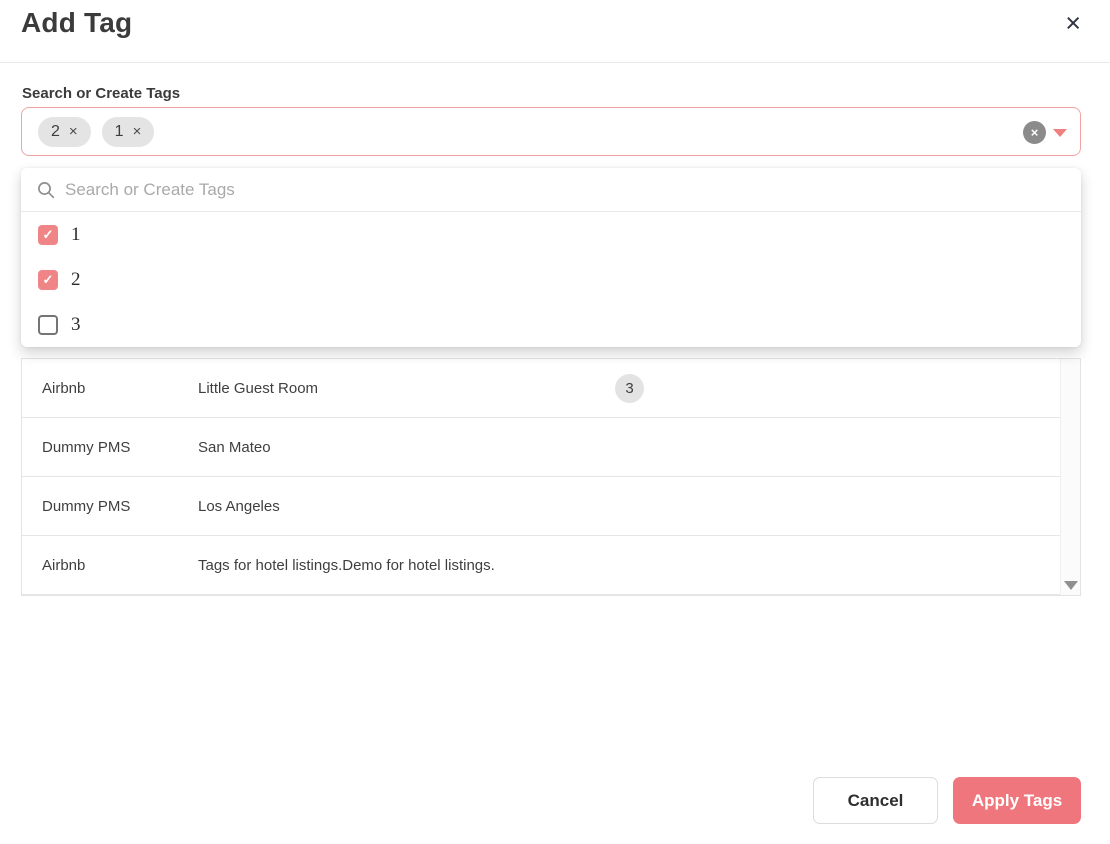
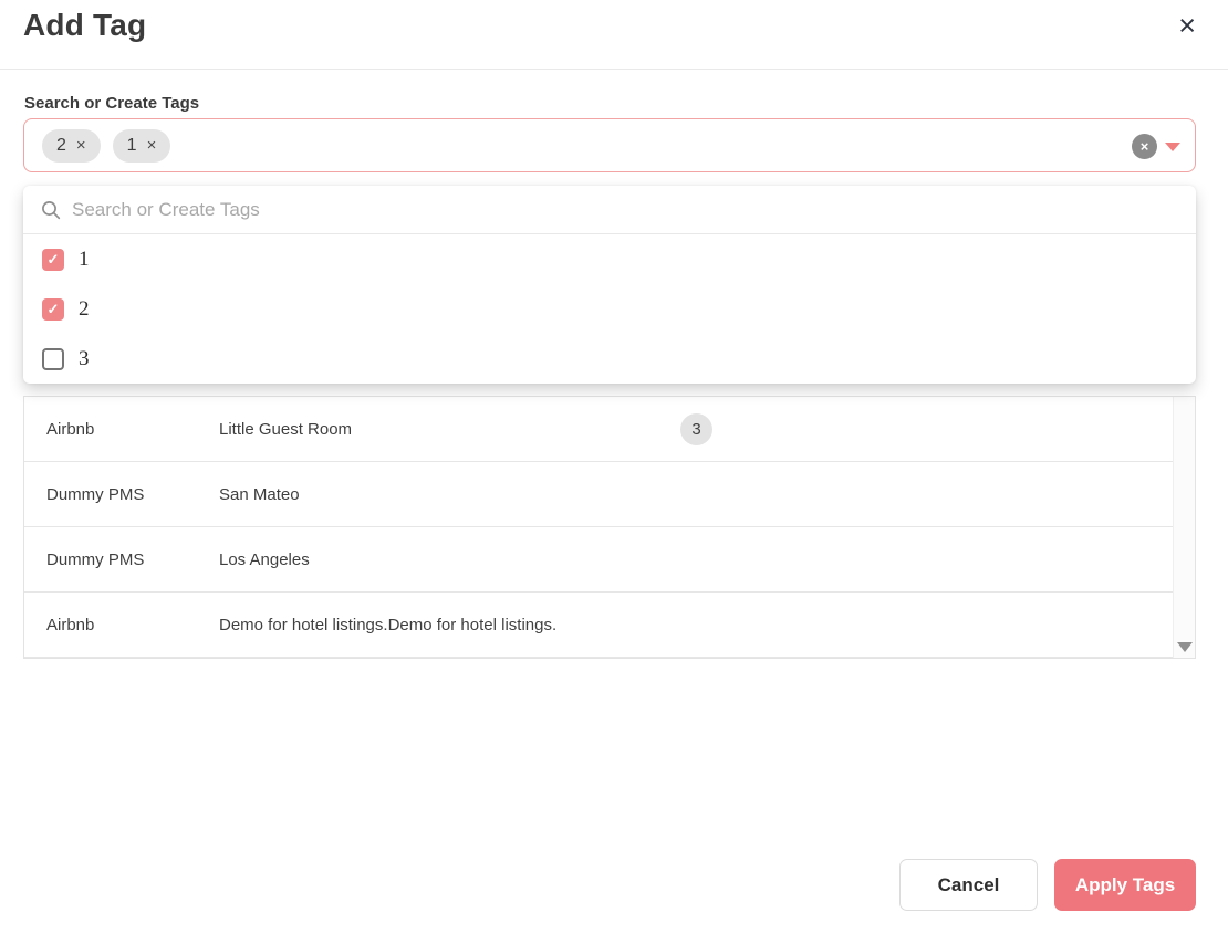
  Add Tag
  ×
  Search or Create Tags
  2
  ×
  1
  ×
  ×
  Search or Create Tags
  ✓
  1
  ✓
  2
  ✓
  3
  Airbnb
  Little Guest Room
  3
  Dummy PMS
  San Mateo
  Dummy PMS
  Los Angeles
  Airbnb
- Tags for hotel listings.Demo for hotel listings.
+ Demo for hotel listings.Demo for hotel listings.
  Cancel
  Apply Tags
